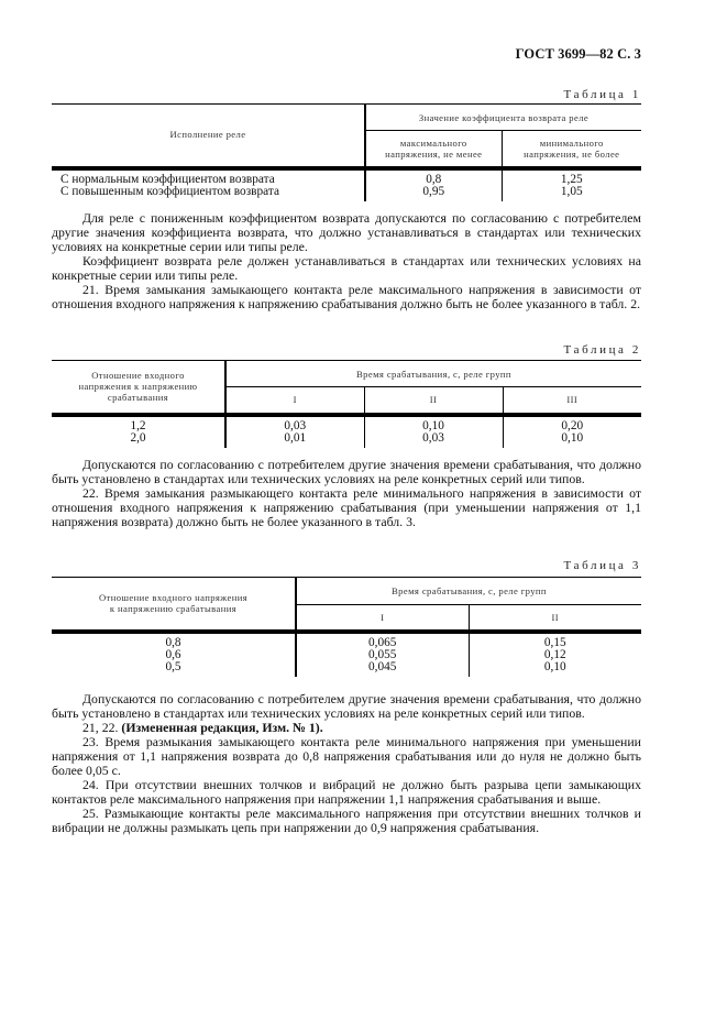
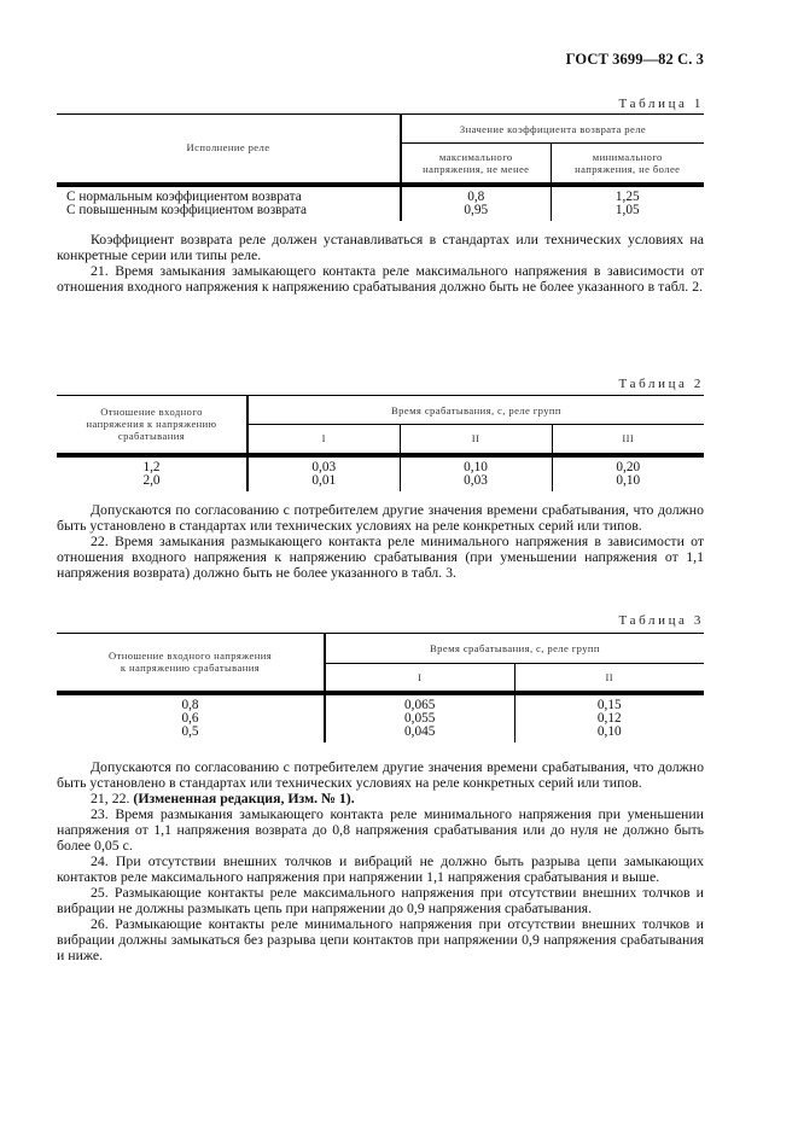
  ГОСТ 3699—82 С. 3
  Таблица 1
  Исполнение реле	Значение коэффициента возврата реле
  максимального напряжения, не менее	минимального напряжения, не более
  С нормальным коэффициентом возврата	0,8	1,25
  С повышенным коэффициентом возврата	0,95	1,05
- Для реле с пониженным коэффициентом возврата допускаются по согласованию с потребителем другие значения коэффициента возврата, что должно устанавливаться в стандартах или технических условиях на конкретные серии или типы реле.
  Коэффициент возврата реле должен устанавливаться в стандартах или технических условиях на конкретные серии или типы реле.
  21. Время замыкания замыкающего контакта реле максимального напряжения в зависимости от отношения входного напряжения к напряжению срабатывания должно быть не более указанного в табл. 2.
  Таблица 2
  Отношение входного напряжения к напряжению срабатывания	Время срабатывания, с, реле групп
  I	II	III
  1,2	0,03	0,10	0,20
  2,0	0,01	0,03	0,10
  Допускаются по согласованию с потребителем другие значения времени срабатывания, что должно быть установлено в стандартах или технических условиях на реле конкретных серий или типов.
  22. Время замыкания размыкающего контакта реле минимального напряжения в зависимости от отношения входного напряжения к напряжению срабатывания (при уменьшении напряжения от 1,1 напряжения возврата) должно быть не более указанного в табл. 3.
  Таблица 3
  Отношение входного напряжения к напряжению срабатывания	Время срабатывания, с, реле групп
  I	II
  0,8	0,065	0,15
  0,6	0,055	0,12
  0,5	0,045	0,10
  Допускаются по согласованию с потребителем другие значения времени срабатывания, что должно быть установлено в стандартах или технических условиях на реле конкретных серий или типов.
  21, 22. (Измененная редакция, Изм. № 1).
  23. Время размыкания замыкающего контакта реле минимального напряжения при уменьшении напряжения от 1,1 напряжения возврата до 0,8 напряжения срабатывания или до нуля не должно быть более 0,05 с.
  24. При отсутствии внешних толчков и вибраций не должно быть разрыва цепи замыкающих контактов реле максимального напряжения при напряжении 1,1 напряжения срабатывания и выше.
  25. Размыкающие контакты реле максимального напряжения при отсутствии внешних толчков и вибрации не должны размыкать цепь при напряжении до 0,9 напряжения срабатывания.
+ 26. Размыкающие контакты реле минимального напряжения при отсутствии внешних толчков и вибрации должны замыкаться без разрыва цепи контактов при напряжении 0,9 напряжения срабатывания и ниже.
